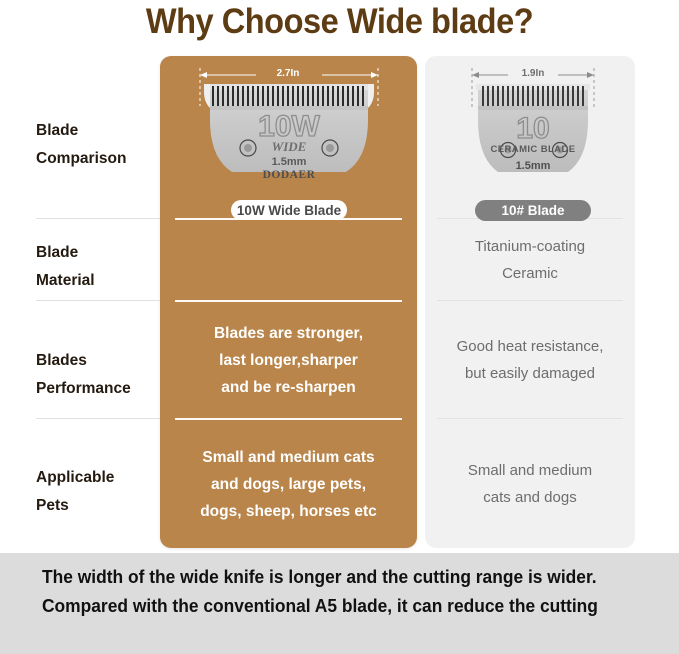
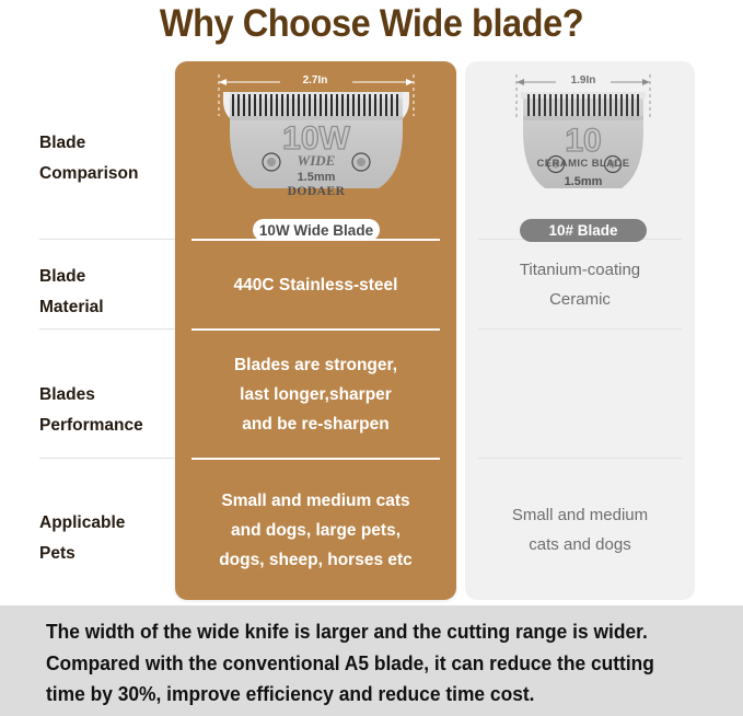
  Why Choose Wide blade?
  Blade
  Comparison
  Blade
  Material
  Blades
  Performance
  Applicable
  Pets
  10W
  WIDE
  1.5mm
  DODAER
  2.7In
  10W Wide Blade
  10
  CERAMIC BLADE
  1.5mm
  1.9In
  10# Blade
+ 440C Stainless-steel
  Titanium-coating
  Ceramic
  Blades are stronger,
  last longer,sharper
  and be re-sharpen
- Good heat resistance,
- but easily damaged
  Small and medium cats
  and dogs, large pets,
  dogs, sheep, horses etc
  Small and medium
  cats and dogs
- The width of the wide knife is longer and the cutting range is wider.
+ The width of the wide knife is larger and the cutting range is wider.
  Compared with the conventional A5 blade, it can reduce the cutting
+ time by 30%, improve efficiency and reduce time cost.
